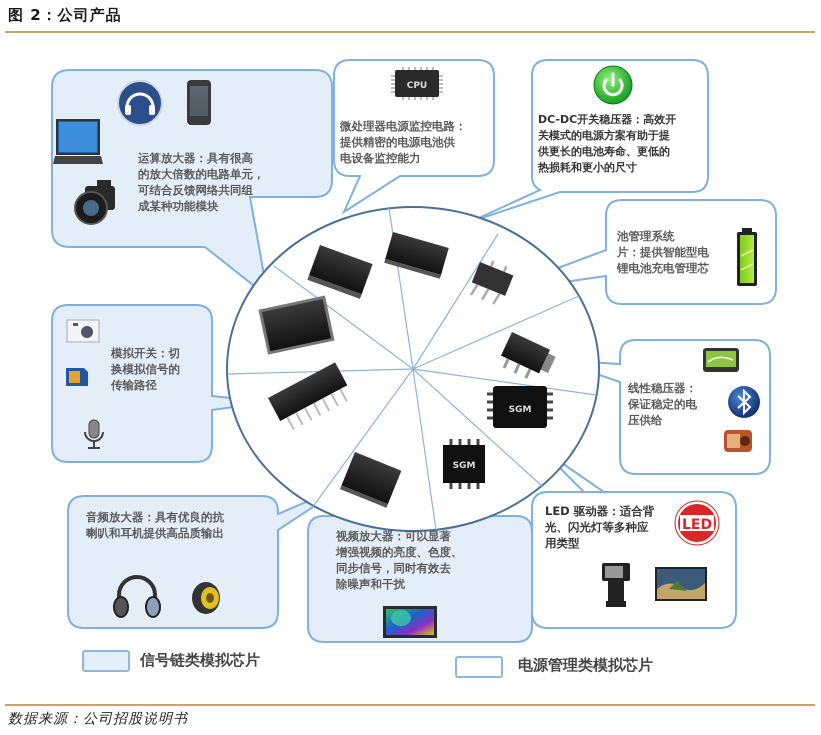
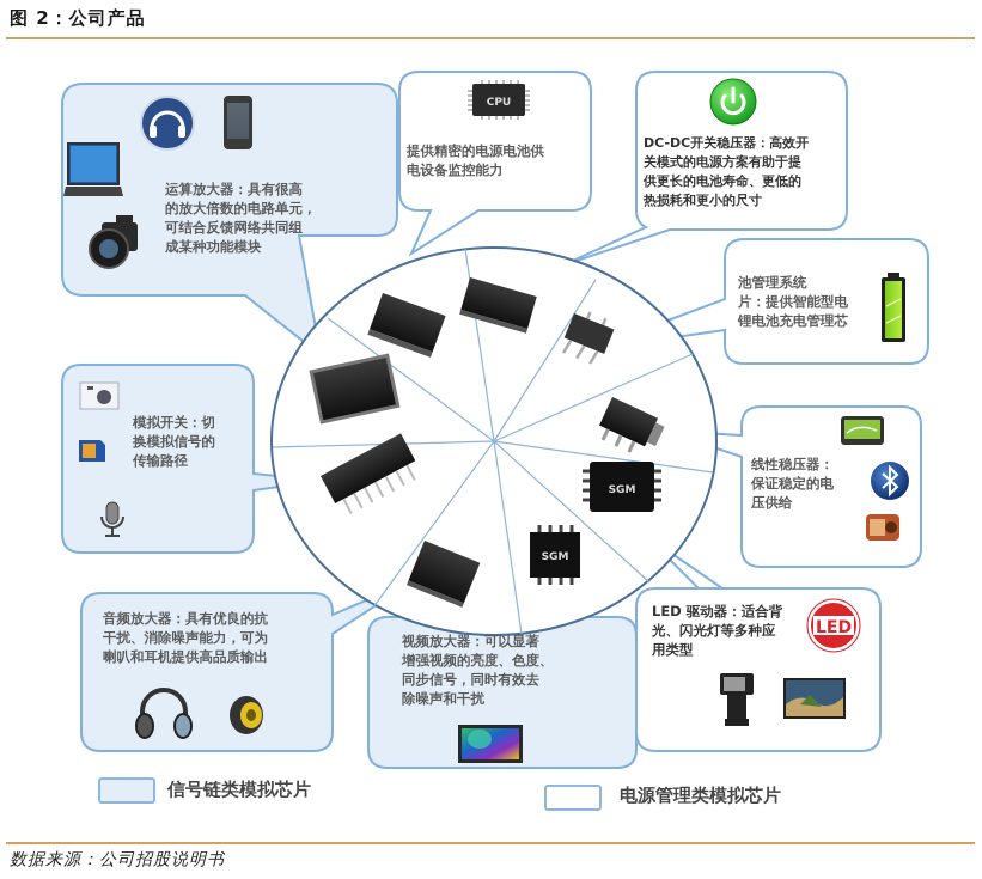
  图 2：公司产品
  CPU
  LED
  SGM
  SGM
  运算放大器：具有很高
  的放大倍数的电路单元，
  可结合反馈网络共同组
  成某种功能模块
- 微处理器电源监控电路：
  提供精密的电源电池供
  电设备监控能力
  DC-DC开关稳压器：高效开
  关模式的电源方案有助于提
  供更长的电池寿命、更低的
  热损耗和更小的尺寸
  池管理系统
  片：提供智能型电
  锂电池充电管理芯
  线性稳压器：
  保证稳定的电
  压供给
  LED 驱动器：适合背
  光、闪光灯等多种应
  用类型
  视频放大器：可以显著
  增强视频的亮度、色度、
  同步信号，同时有效去
  除噪声和干扰
  音频放大器：具有优良的抗
+ 干扰、消除噪声能力，可为
  喇叭和耳机提供高品质输出
  模拟开关：切
  换模拟信号的
  传输路径
  信号链类模拟芯片
  电源管理类模拟芯片
  数据来源：公司招股说明书
